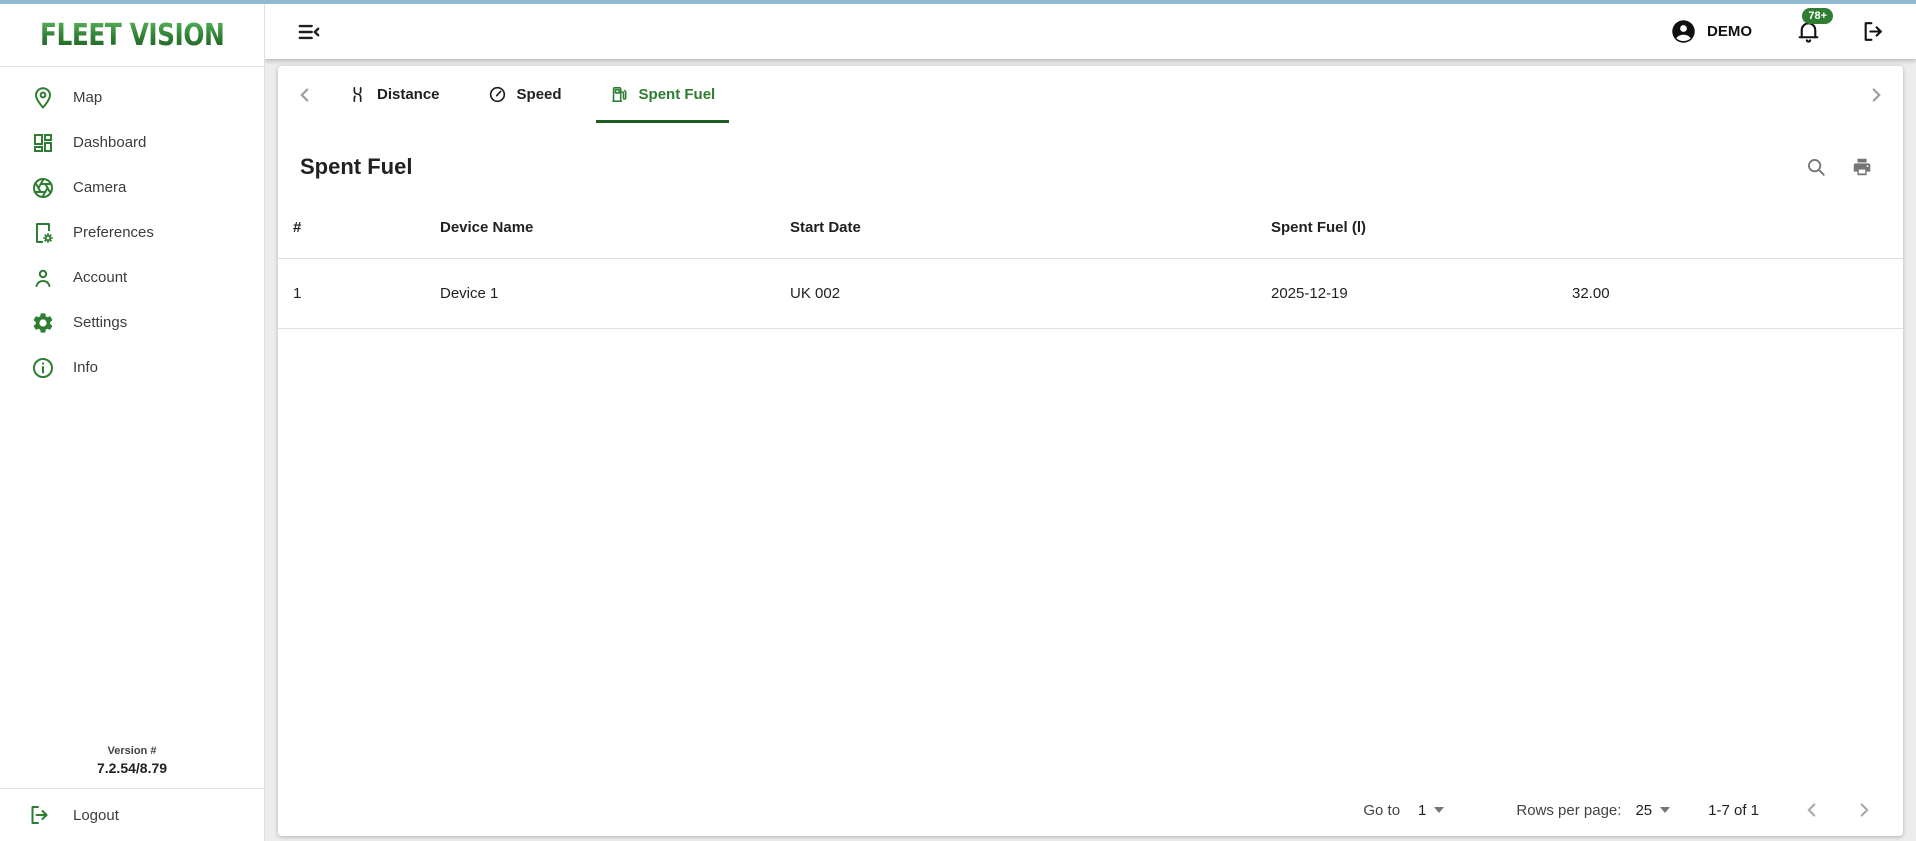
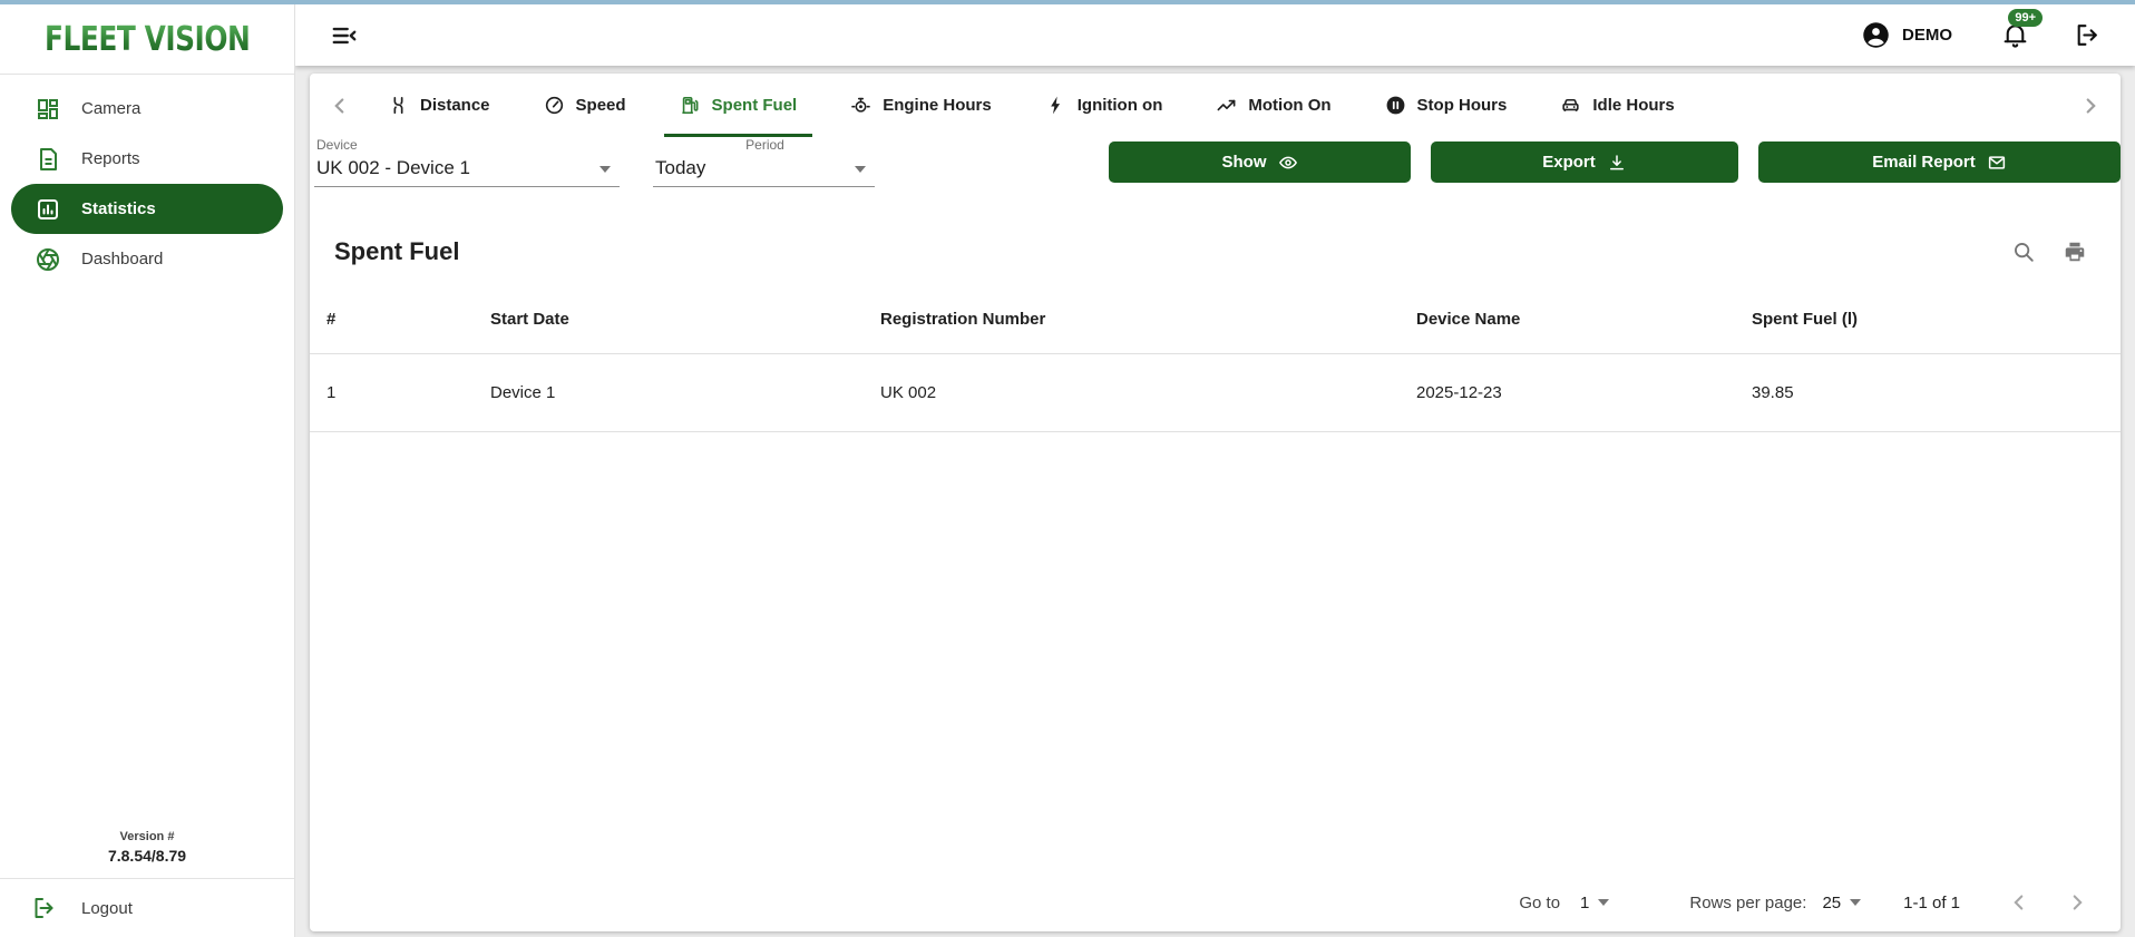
  FLEET VISION
- Map
- Dashboard
+ Camera
+ Reports
+ Statistics
- Camera
+ Dashboard
- Preferences
- Account
- Settings
- Info
  Version #
- 7.2.54/8.79
+ 7.8.54/8.79
  Logout
  DEMO
- 78+
+ 99+
  Distance
  Speed
  Spent Fuel
+ Engine Hours
+ Ignition on
+ Motion On
+ Stop Hours
+ Idle Hours
+ Device
+ UK 002 - Device 1
+ Period
+ Today
+ Show
+ Export
+ Email Report
  Spent Fuel
  #
- Device Name
+ Start Date
+ Registration Number
- Start Date
+ Device Name
  Spent Fuel (l)
  1
  Device 1
  UK 002
- 2025-12-19
+ 2025-12-23
- 32.00
+ 39.85
  Go to
  1
  Rows per page:
  25
- 1-7 of 1
+ 1-1 of 1
